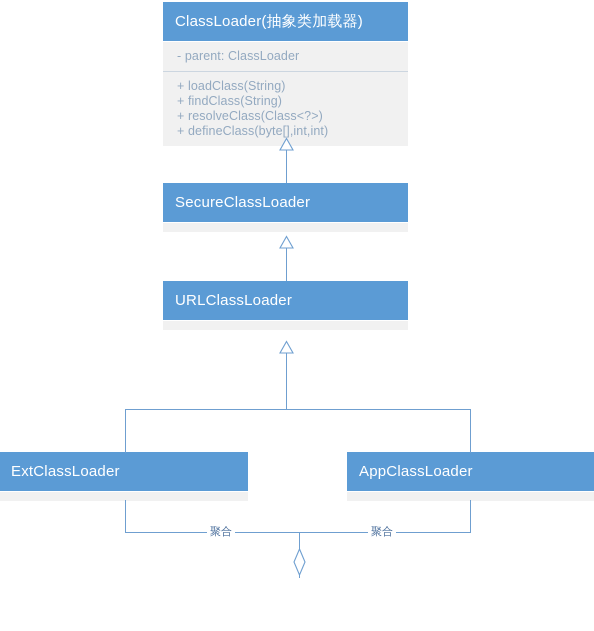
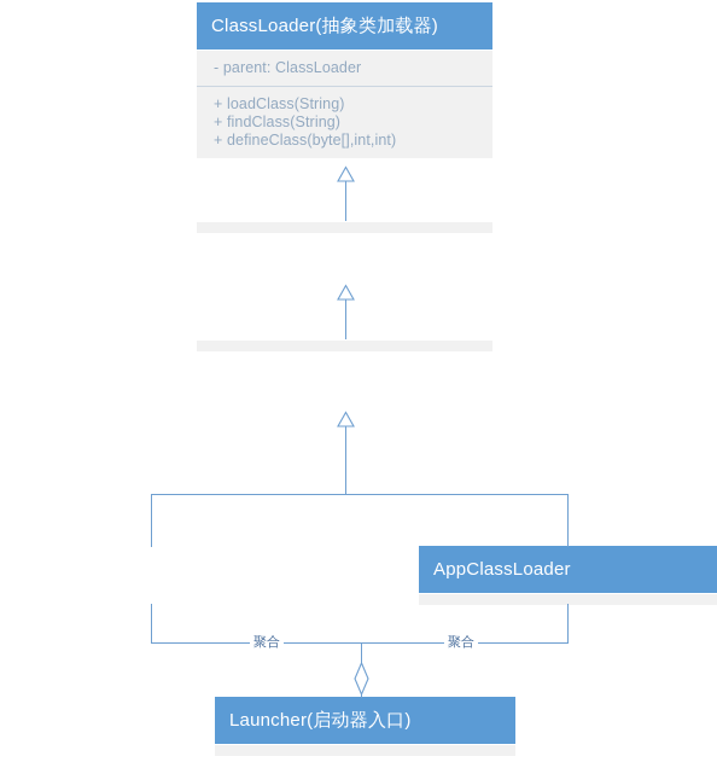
  ClassLoader(抽象类加载器)
  - parent: ClassLoader
  + loadClass(String)
  + findClass(String)
- + resolveClass(Class<?>)
  + defineClass(byte[],int,int)
- SecureClassLoader
- URLClassLoader
- ExtClassLoader
  AppClassLoader
+ Launcher(启动器入口)
  聚合
  聚合
